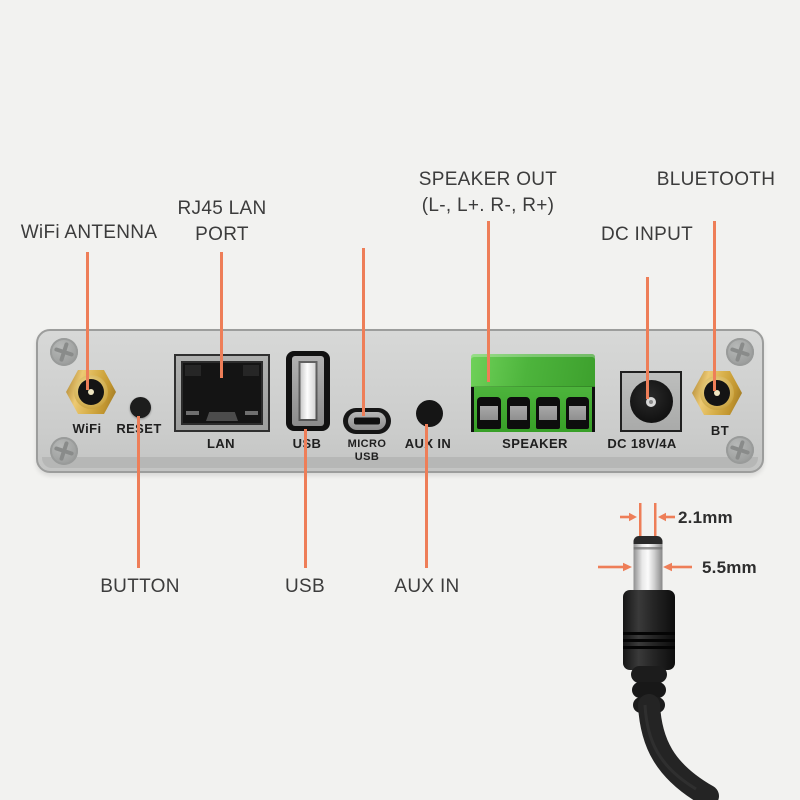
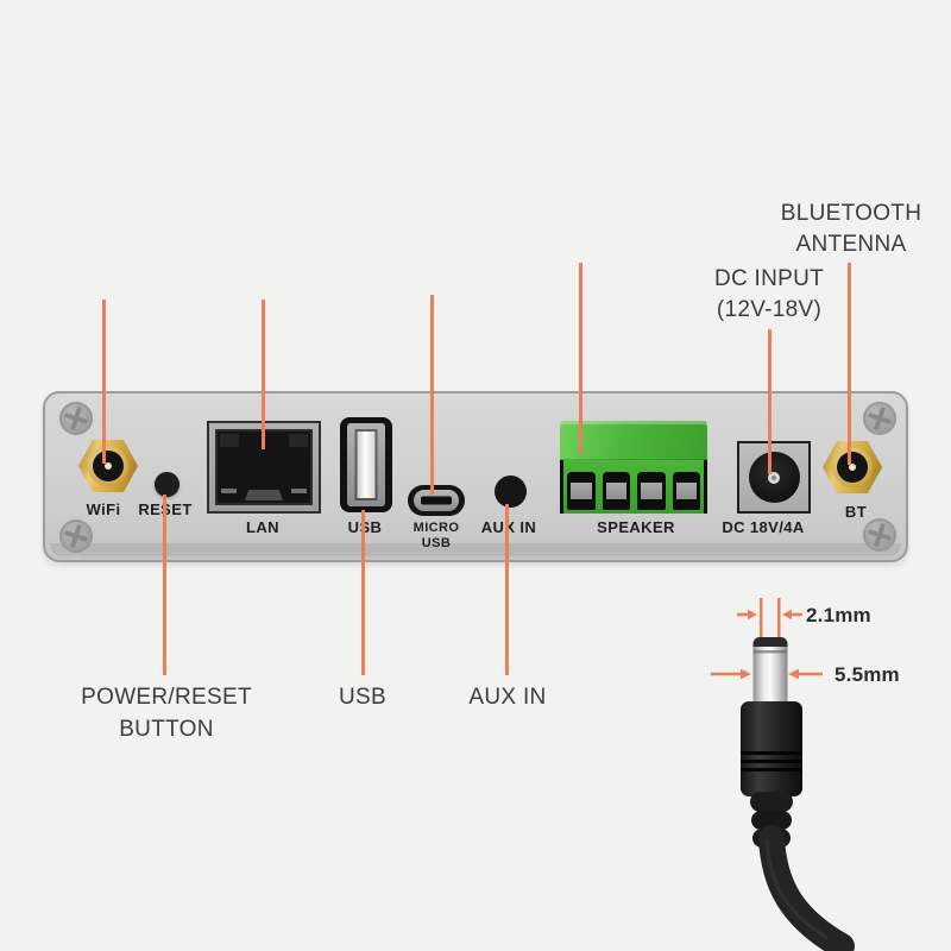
- WiFi ANTENNA
- RJ45 LAN
- PORT
- SPEAKER OUT
- (L-, L+. R-, R+)
  DC INPUT
+ (12V-18V)
  BLUETOOTH
+ ANTENNA
+ POWER/RESET
  BUTTON
  USB
  AUX IN
  WiFi
  REET
  LAN
  MICRO
  USB
  AUX IN
  SPEAKER
  DC 18V/4A
  BT
  2.1mm
  5.5mm
